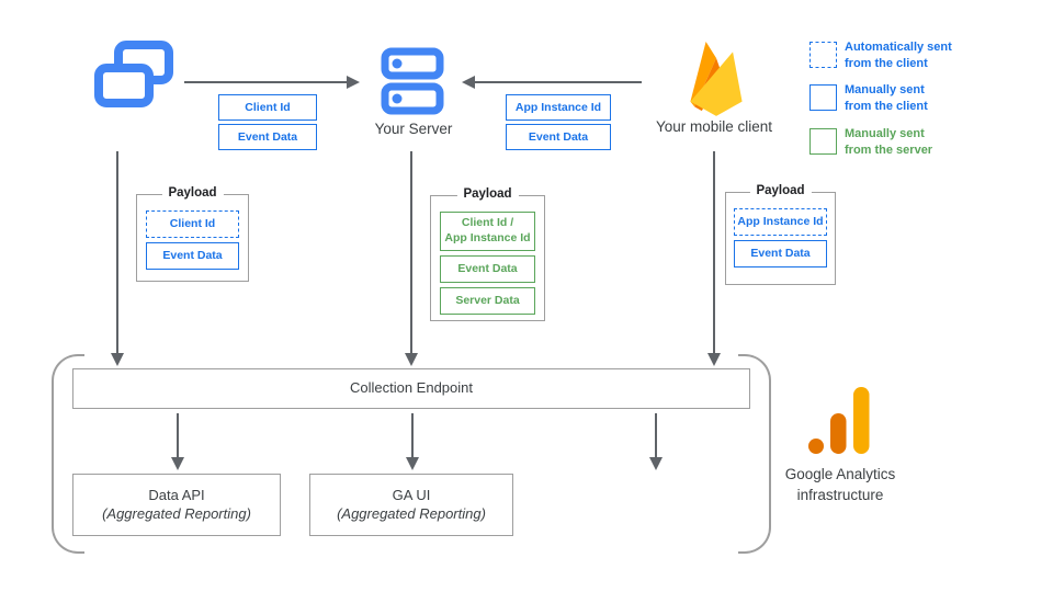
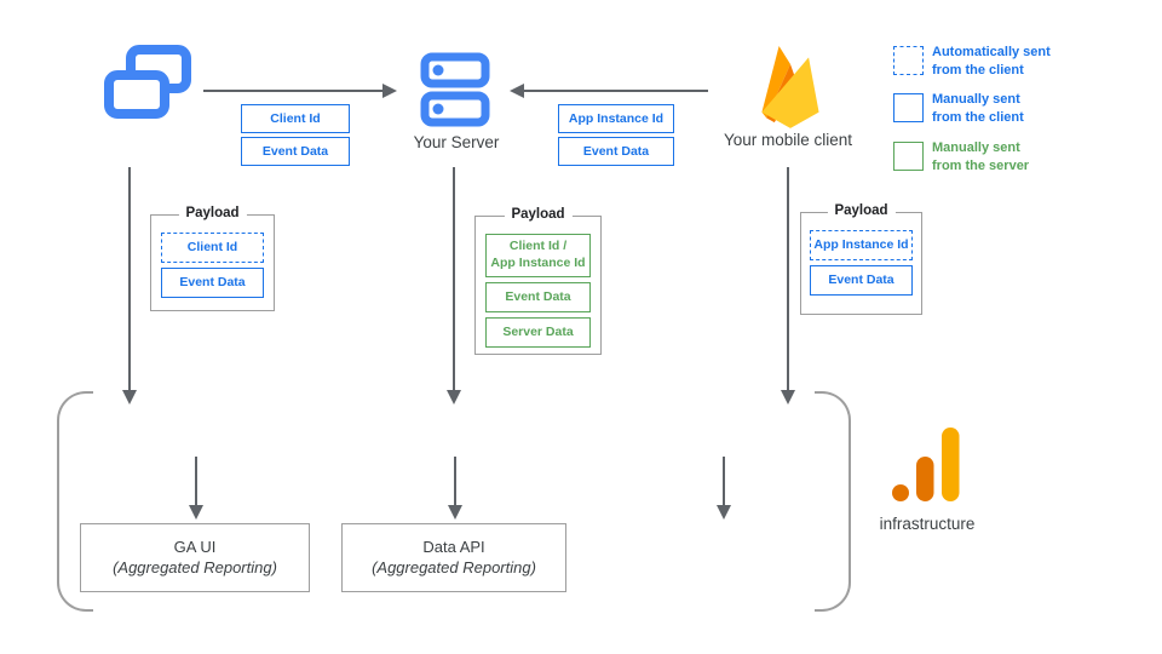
  Your Server
  Your mobile client
  Client Id
  Event Data
  App Instance Id
  Event Data
  Automatically sent
  from the client
  Manually sent
  from the client
  Manually sent
  from the server
  Payload
  Client Id
  Event Data
  Payload
  Client Id /
  App Instance Id
  Event Data
  Server Data
  Payload
  App Instance Id
  Event Data
- Collection Endpoint
- Data API
+ GA UI
  (Aggregated Reporting)
- GA UI
+ Data API
  (Aggregated Reporting)
- Google Analytics
  infrastructure
